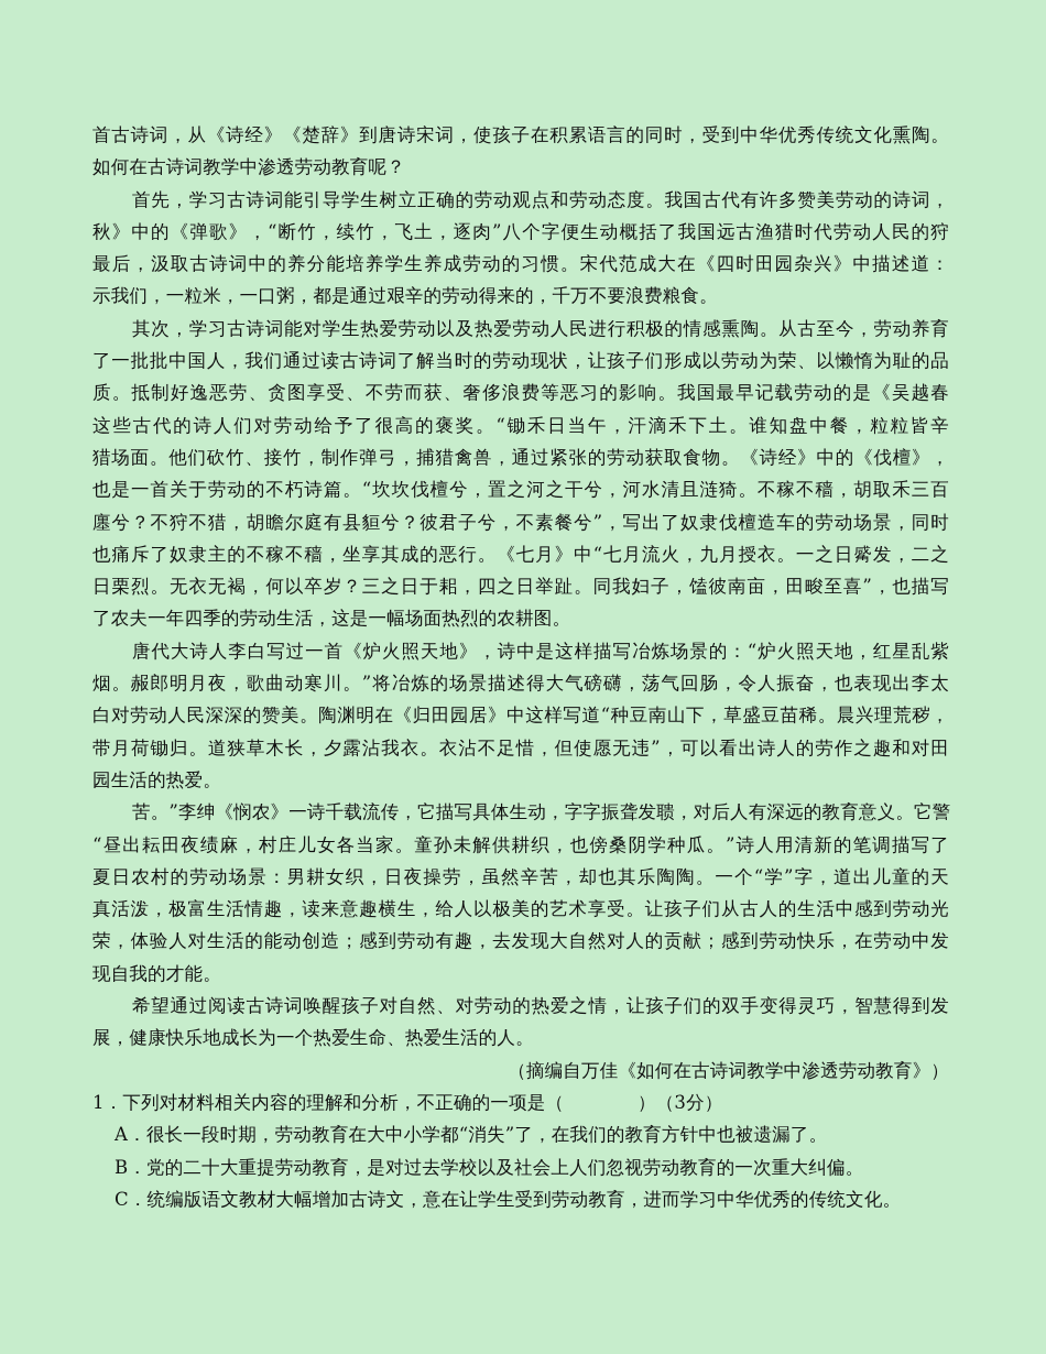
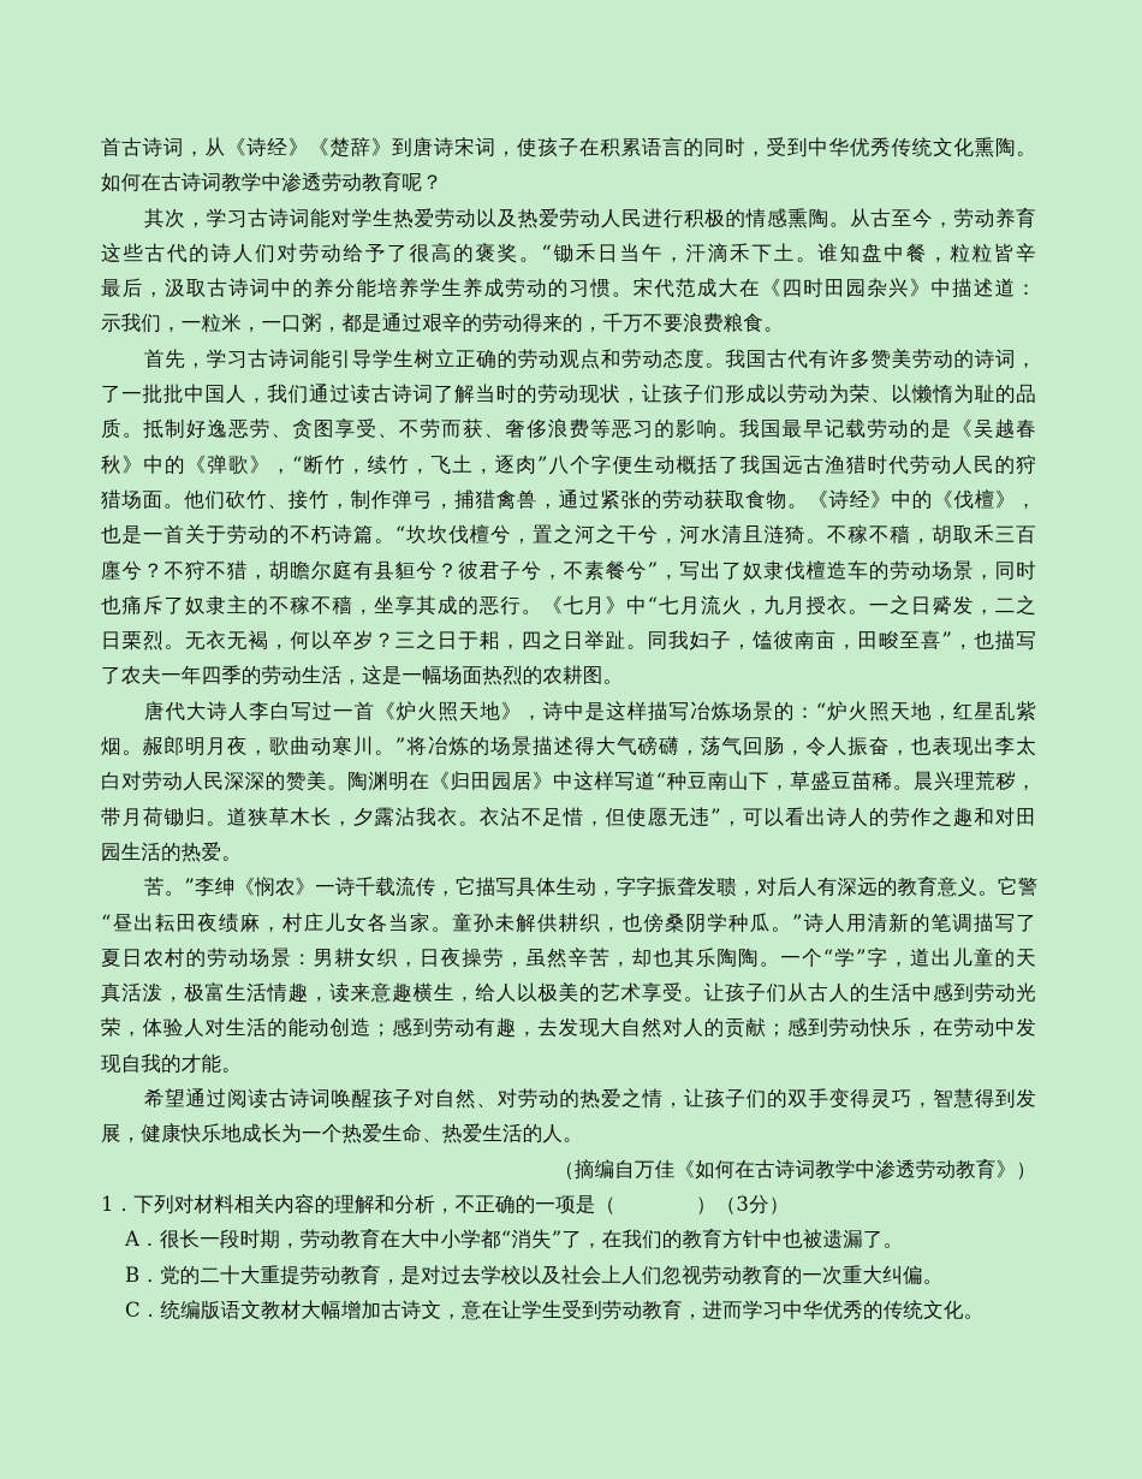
  首古诗词，从《诗经》《楚辞》到唐诗宋词，使孩子在积累语言的同时，受到中华优秀传统文化熏陶。
  如何在古诗词教学中渗透劳动教育呢？
- 首先，学习古诗词能引导学生树立正确的劳动观点和劳动态度。我国古代有许多赞美劳动的诗词，
+ 其次，学习古诗词能对学生热爱劳动以及热爱劳动人民进行积极的情感熏陶。从古至今，劳动养育
- 秋》中的《弹歌》，“断竹，续竹，飞土，逐肉”八个字便生动概括了我国远古渔猎时代劳动人民的狩
+ 这些古代的诗人们对劳动给予了很高的褒奖。“锄禾日当午，汗滴禾下土。谁知盘中餐，粒粒皆辛
  最后，汲取古诗词中的养分能培养学生养成劳动的习惯。宋代范成大在《四时田园杂兴》中描述道：
  示我们，一粒米，一口粥，都是通过艰辛的劳动得来的，千万不要浪费粮食。
- 其次，学习古诗词能对学生热爱劳动以及热爱劳动人民进行积极的情感熏陶。从古至今，劳动养育
+ 首先，学习古诗词能引导学生树立正确的劳动观点和劳动态度。我国古代有许多赞美劳动的诗词，
  了一批批中国人，我们通过读古诗词了解当时的劳动现状，让孩子们形成以劳动为荣、以懒惰为耻的品
  质。抵制好逸恶劳、贪图享受、不劳而获、奢侈浪费等恶习的影响。我国最早记载劳动的是《吴越春
- 这些古代的诗人们对劳动给予了很高的褒奖。“锄禾日当午，汗滴禾下土。谁知盘中餐，粒粒皆辛
+ 秋》中的《弹歌》，“断竹，续竹，飞土，逐肉”八个字便生动概括了我国远古渔猎时代劳动人民的狩
  猎场面。他们砍竹、接竹，制作弹弓，捕猎禽兽，通过紧张的劳动获取食物。《诗经》中的《伐檀》，
  也是一首关于劳动的不朽诗篇。“坎坎伐檀兮，置之河之干兮，河水清且涟猗。不稼不穑，胡取禾三百
  廛兮？不狩不猎，胡瞻尔庭有县貆兮？彼君子兮，不素餐兮”，写出了奴隶伐檀造车的劳动场景，同时
  也痛斥了奴隶主的不稼不穑，坐享其成的恶行。《七月》中“七月流火，九月授衣。一之日觱发，二之
  日栗烈。无衣无褐，何以卒岁？三之日于耜，四之日举趾。同我妇子，馌彼南亩，田畯至喜”，也描写
  了农夫一年四季的劳动生活，这是一幅场面热烈的农耕图。
  唐代大诗人李白写过一首《炉火照天地》，诗中是这样描写冶炼场景的：“炉火照天地，红星乱紫
  烟。赧郎明月夜，歌曲动寒川。”将冶炼的场景描述得大气磅礴，荡气回肠，令人振奋，也表现出李太
  白对劳动人民深深的赞美。陶渊明在《归田园居》中这样写道“种豆南山下，草盛豆苗稀。晨兴理荒秽，
  带月荷锄归。道狭草木长，夕露沾我衣。衣沾不足惜，但使愿无违”，可以看出诗人的劳作之趣和对田
  园生活的热爱。
  苦。”李绅《悯农》一诗千载流传，它描写具体生动，字字振聋发聩，对后人有深远的教育意义。它警
  “昼出耘田夜绩麻，村庄儿女各当家。童孙未解供耕织，也傍桑阴学种瓜。”诗人用清新的笔调描写了
  夏日农村的劳动场景：男耕女织，日夜操劳，虽然辛苦，却也其乐陶陶。一个“学”字，道出儿童的天
  真活泼，极富生活情趣，读来意趣横生，给人以极美的艺术享受。让孩子们从古人的生活中感到劳动光
  荣，体验人对生活的能动创造；感到劳动有趣，去发现大自然对人的贡献；感到劳动快乐，在劳动中发
  现自我的才能。
  希望通过阅读古诗词唤醒孩子对自然、对劳动的热爱之情，让孩子们的双手变得灵巧，智慧得到发
  展，健康快乐地成长为一个热爱生命、热爱生活的人。
  （摘编自万佳《如何在古诗词教学中渗透劳动教育》）
  1．下列对材料相关内容的理解和分析，不正确的一项是（ ）（3分）
  A．很长一段时期，劳动教育在大中小学都“消失”了，在我们的教育方针中也被遗漏了。
  B．党的二十大重提劳动教育，是对过去学校以及社会上人们忽视劳动教育的一次重大纠偏。
  C．统编版语文教材大幅增加古诗文，意在让学生受到劳动教育，进而学习中华优秀的传统文化。
